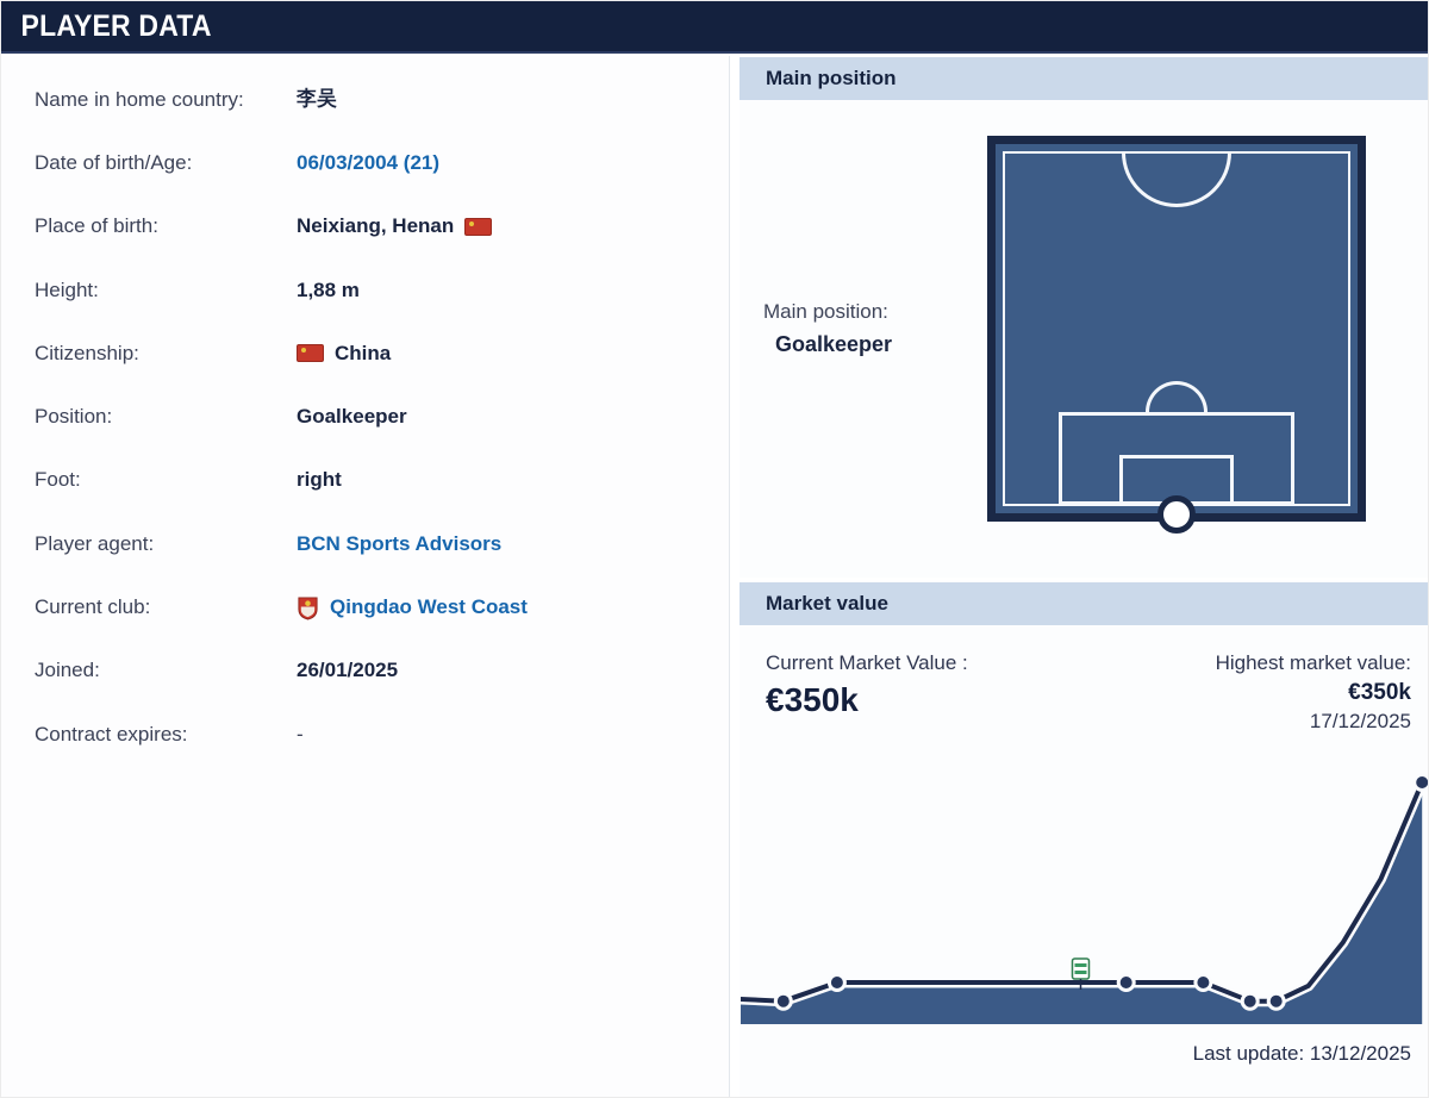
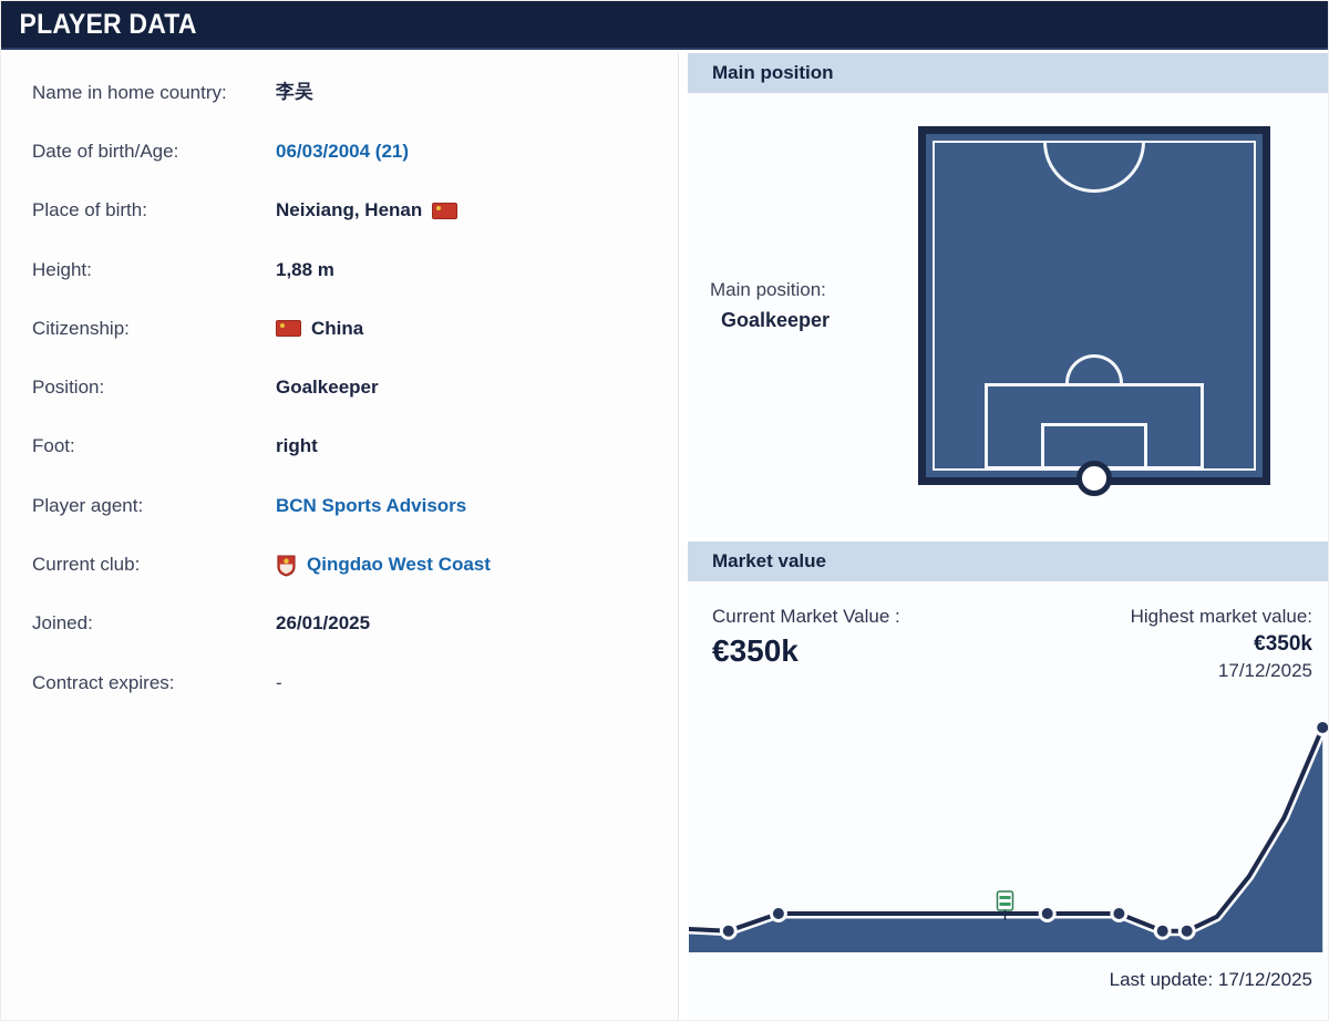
  PLAYER DATA
  Name in home country:
  李吴
  Date of birth/Age:
  06/03/2004 (21)
  Place of birth:
  Neixiang, Henan
  Height:
  1,88 m
  Citizenship:
  China
  Position:
  Goalkeeper
  Foot:
  right
  Player agent:
  BCN Sports Advisors
  Current club:
  Qingdao West Coast
  Joined:
  26/01/2025
  Contract expires:
  -
  Main position
  Main position:
  Goalkeeper
  Market value
  Current Market Value :
  €350k
  Highest market value:
  €350k
  17/12/2025
- Last update: 13/12/2025
+ Last update: 17/12/2025
